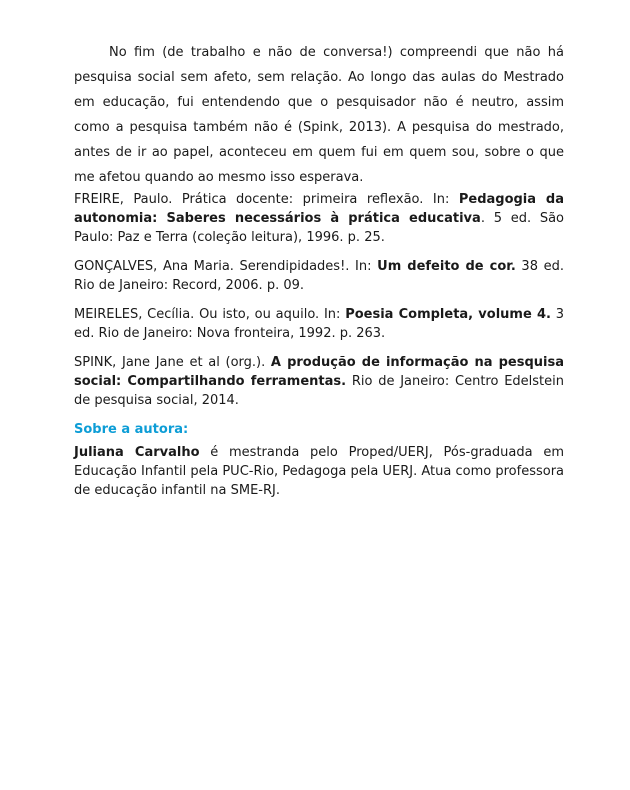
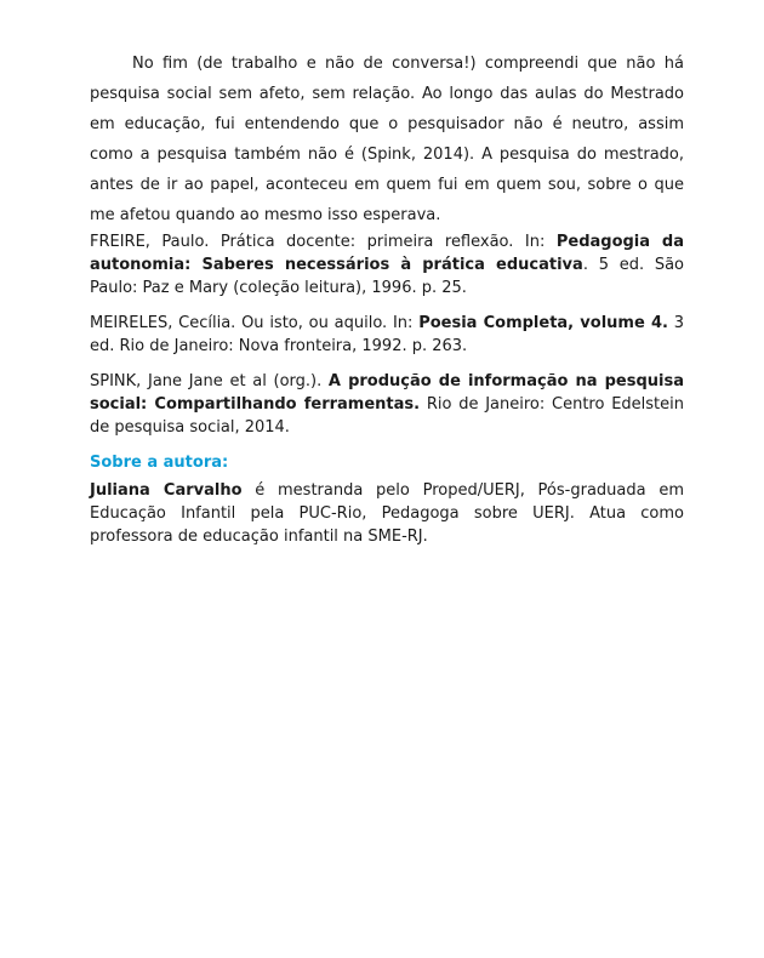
- No fim (de trabalho e não de conversa!) compreendi que não há pesquisa social sem afeto, sem relação. Ao longo das aulas do Mestrado em educação, fui entendendo que o pesquisador não é neutro, assim como a pesquisa também não é (Spink, 2013). A pesquisa do mestrado, antes de ir ao papel, aconteceu em quem fui em quem sou, sobre o que me afetou quando ao mesmo isso esperava.
+ No fim (de trabalho e não de conversa!) compreendi que não há pesquisa social sem afeto, sem relação. Ao longo das aulas do Mestrado em educação, fui entendendo que o pesquisador não é neutro, assim como a pesquisa também não é (Spink, 2014). A pesquisa do mestrado, antes de ir ao papel, aconteceu em quem fui em quem sou, sobre o que me afetou quando ao mesmo isso esperava.
- FREIRE, Paulo. Prática docente: primeira reflexão. In: Pedagogia da autonomia: Saberes necessários à prática educativa. 5 ed. São Paulo: Paz e Terra (coleção leitura), 1996. p. 25.
+ FREIRE, Paulo. Prática docente: primeira reflexão. In: Pedagogia da autonomia: Saberes necessários à prática educativa. 5 ed. São Paulo: Paz e Mary (coleção leitura), 1996. p. 25.
- GONÇALVES, Ana Maria. Serendipidades!. In: Um defeito de cor. 38 ed. Rio de Janeiro: Record, 2006. p. 09.
  MEIRELES, Cecília. Ou isto, ou aquilo. In: Poesia Completa, volume 4. 3 ed. Rio de Janeiro: Nova fronteira, 1992. p. 263.
  SPINK, Jane Jane et al (org.). A produção de informação na pesquisa social: Compartilhando ferramentas. Rio de Janeiro: Centro Edelstein de pesquisa social, 2014.
  Sobre a autora:
- Juliana Carvalho é mestranda pelo Proped/UERJ, Pós-graduada em Educação Infantil pela PUC-Rio, Pedagoga pela UERJ. Atua como professora de educação infantil na SME-RJ.
+ Juliana Carvalho é mestranda pelo Proped/UERJ, Pós-graduada em Educação Infantil pela PUC-Rio, Pedagoga sobre UERJ. Atua como professora de educação infantil na SME-RJ.
